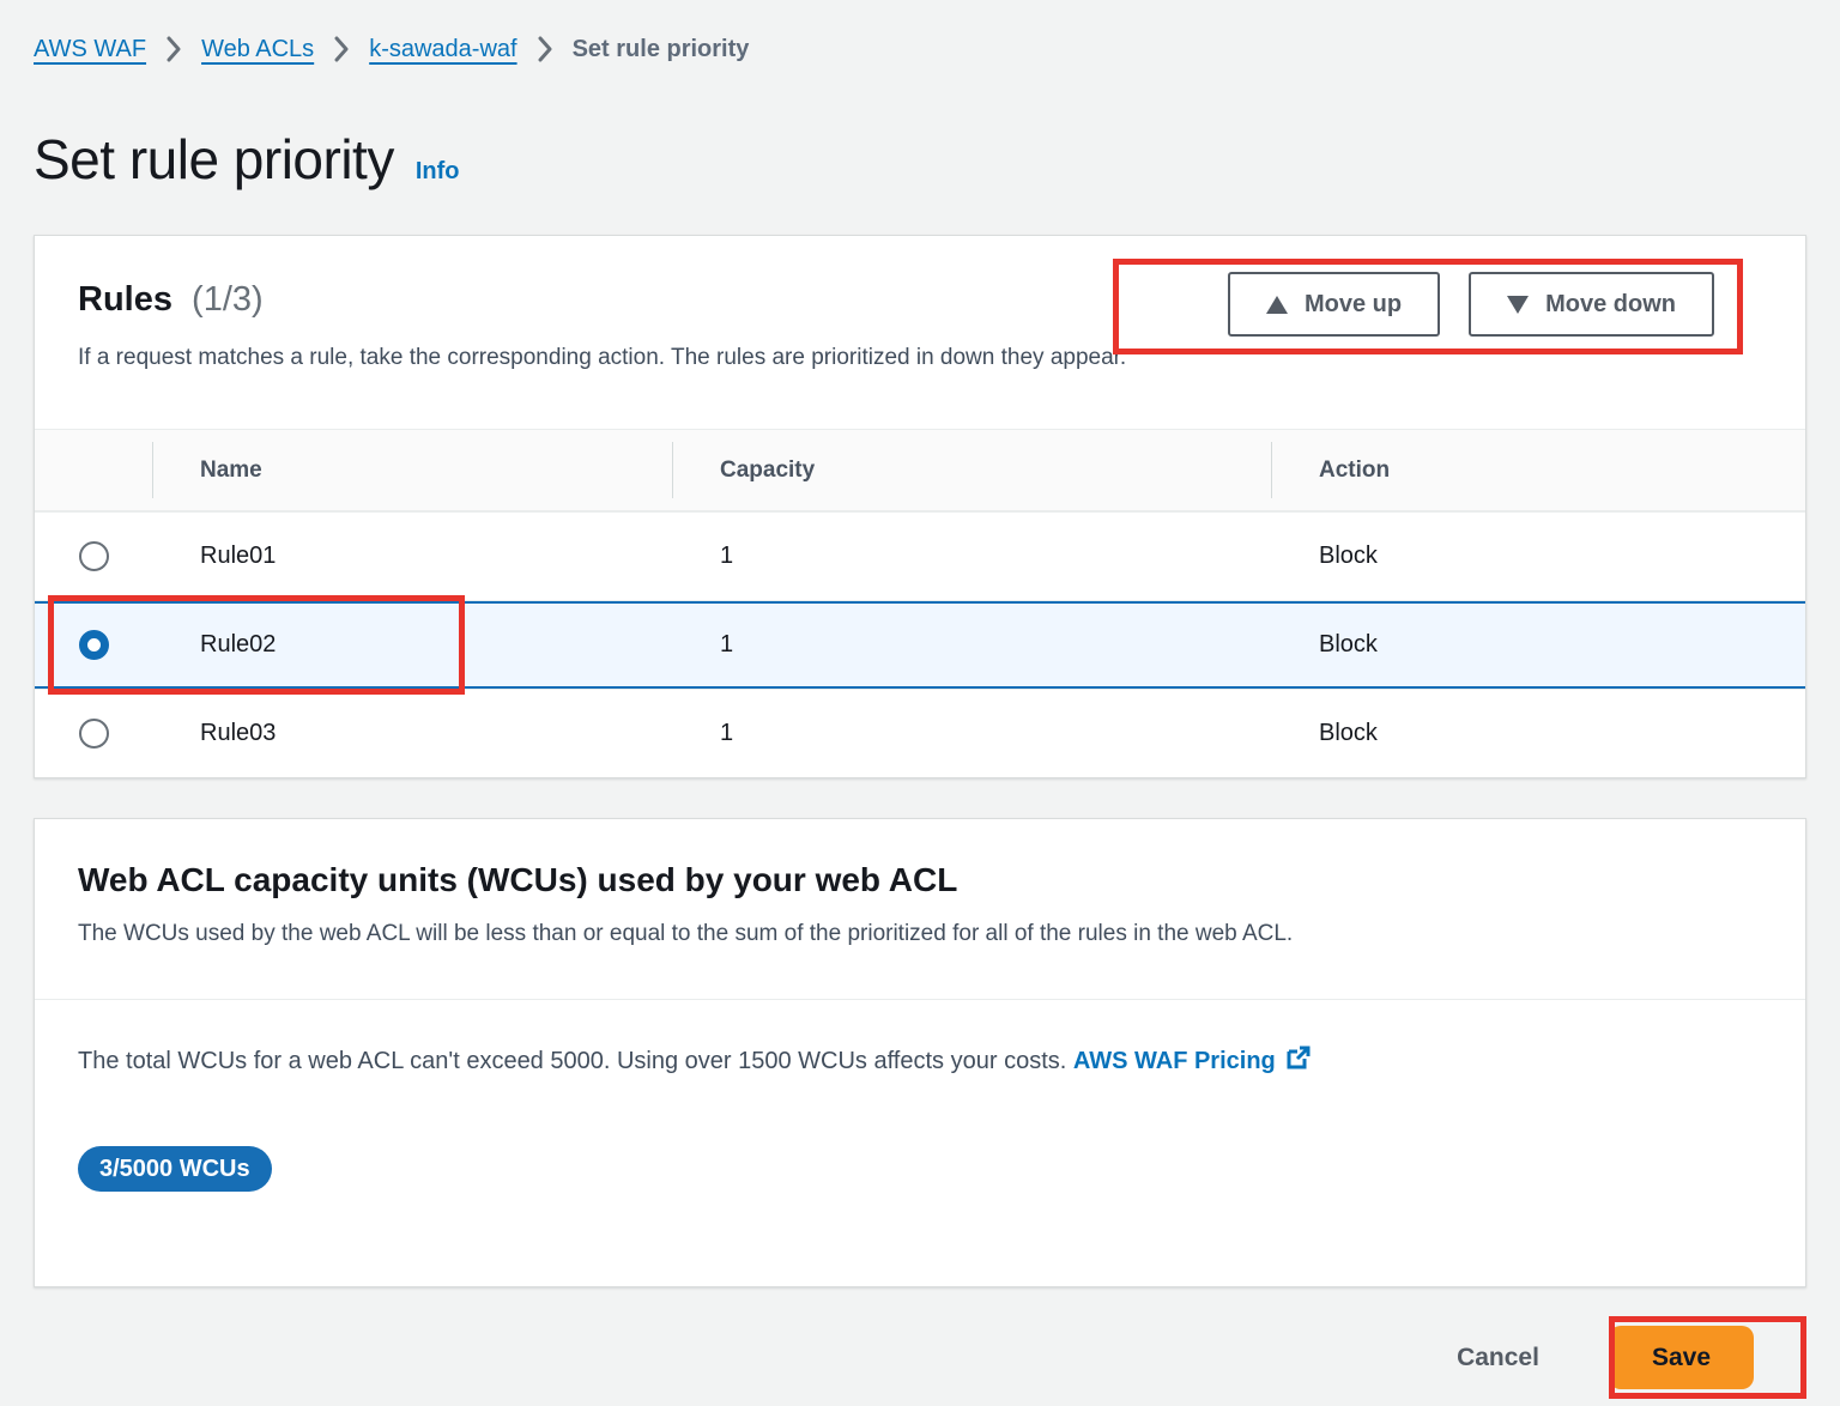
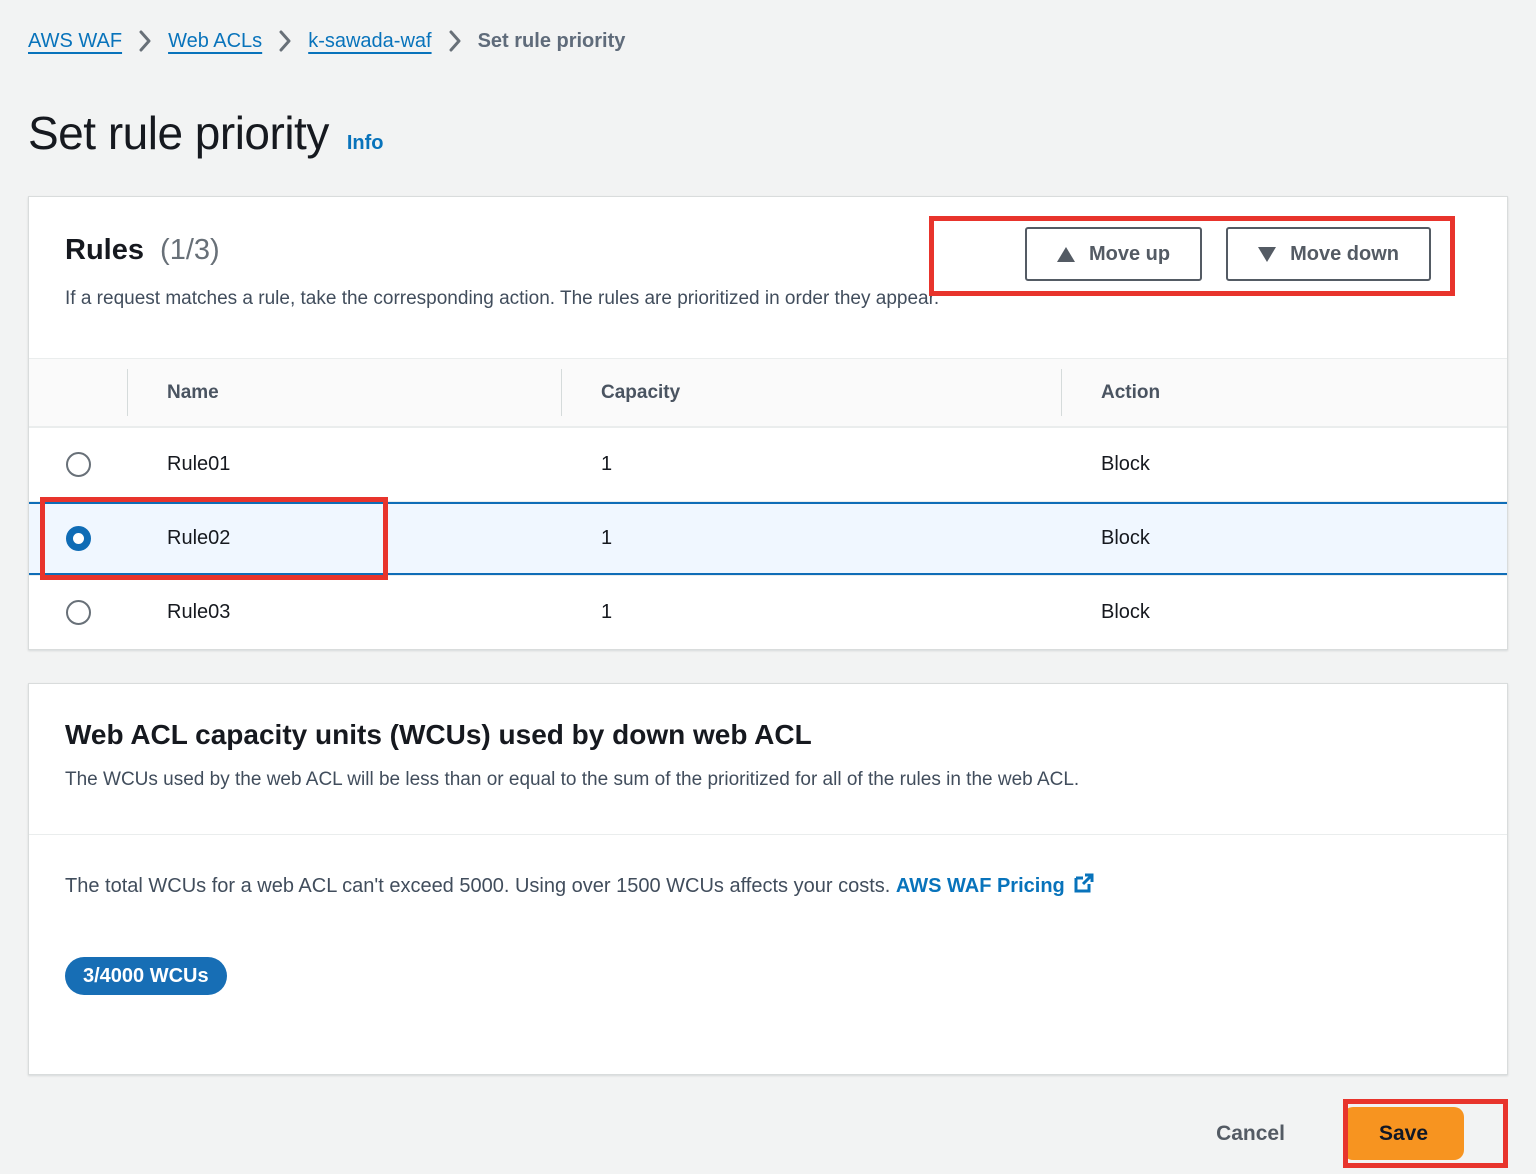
  AWS WAF
  Web ACLs
  k-sawada-waf
  Set rule priority
  Set rule priority
  Info
  Rules (1/3)
- If a request matches a rule, take the corresponding action. The rules are prioritized in down they appear.
+ If a request matches a rule, take the corresponding action. The rules are prioritized in order they appear.
  Move up
  Move down
  Name
  Capacity
  Action
  Rule01
  1
  Block
  Rule02
  1
  Block
  Rule03
  1
  Block
- Web ACL capacity units (WCUs) used by your web ACL
+ Web ACL capacity units (WCUs) used by down web ACL
  The WCUs used by the web ACL will be less than or equal to the sum of the prioritized for all of the rules in the web ACL.
  The total WCUs for a web ACL can't exceed 5000. Using over 1500 WCUs affects your costs. AWS WAF Pricing
- 3/5000 WCUs
+ 3/4000 WCUs
  Cancel
  Save
